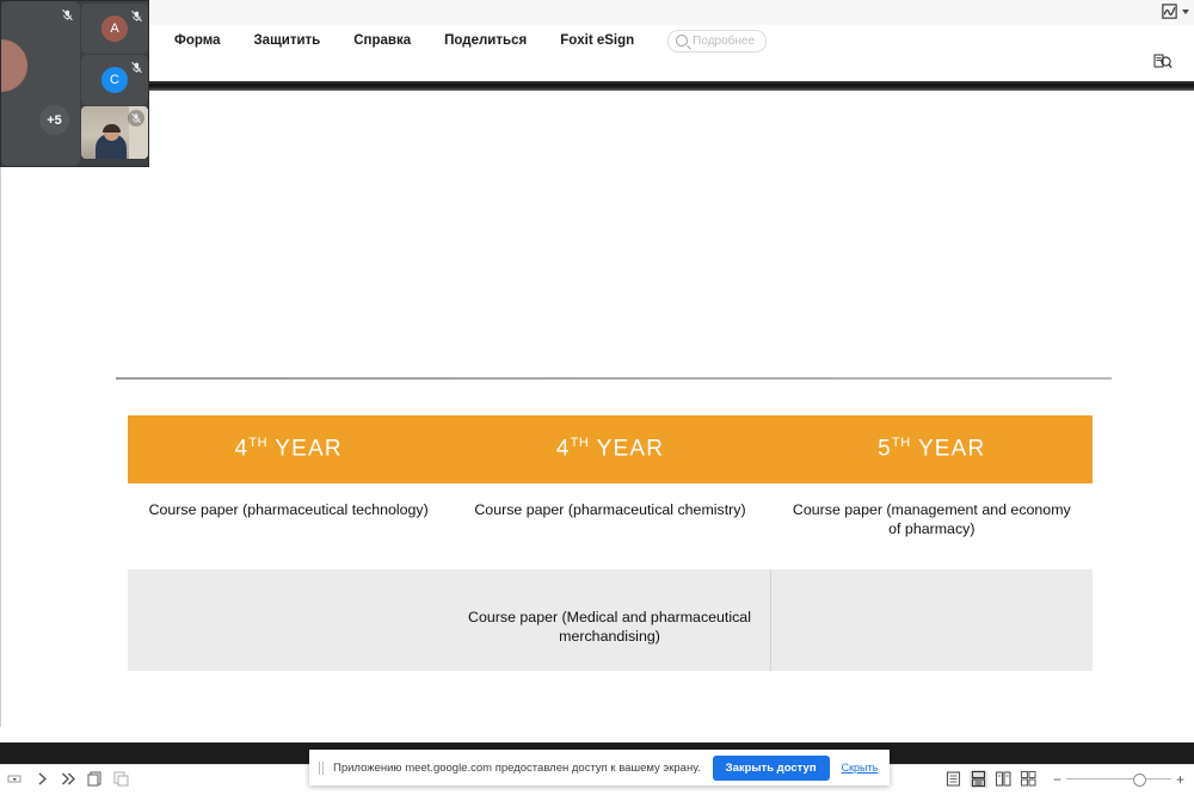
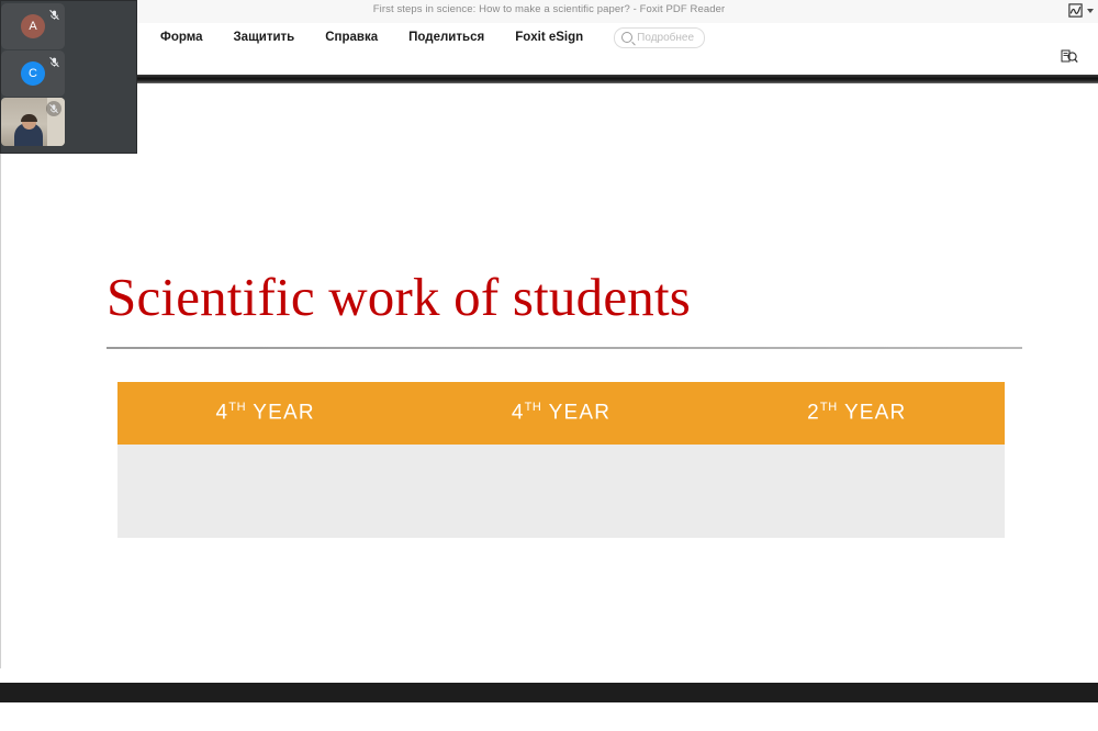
+ First steps in science: How to make a scientific paper? - Foxit PDF Reader
  Форма
  Защитить
  Справка
  Поделиться
  Foxit eSign
  Подробнее
+ Scientific work of students
  4TH YEAR
  4TH YEAR
- 5TH YEAR
+ 2TH YEAR
- Course paper (pharmaceutical technology)
- Course paper (pharmaceutical chemistry)
- Course paper (management and economy of pharmacy)
- Course paper (Medical and pharmaceutical merchandising)
- −
- +
- Приложению meet.google.com предоставлен доступ к вашему экрану.
- Закрыть доступ
- Скрыть
- +5
  A
  C
